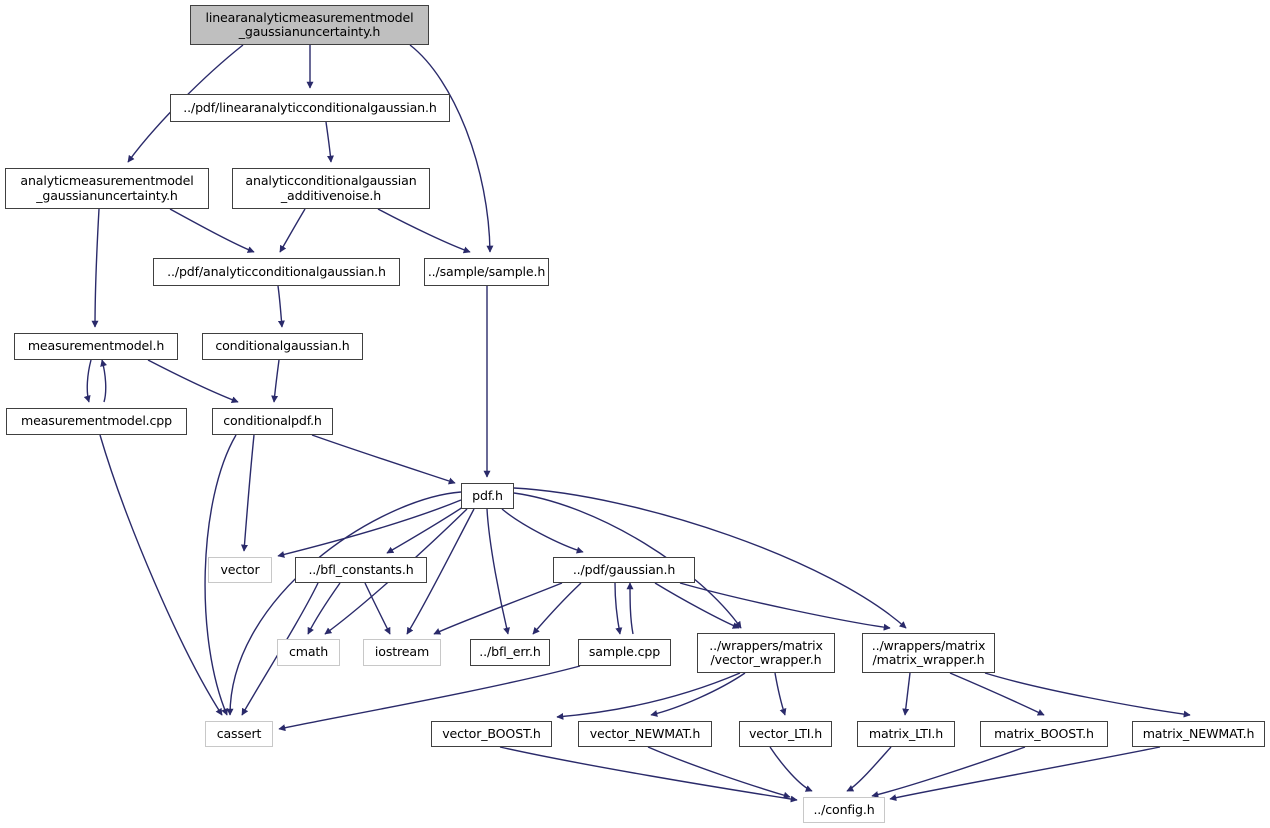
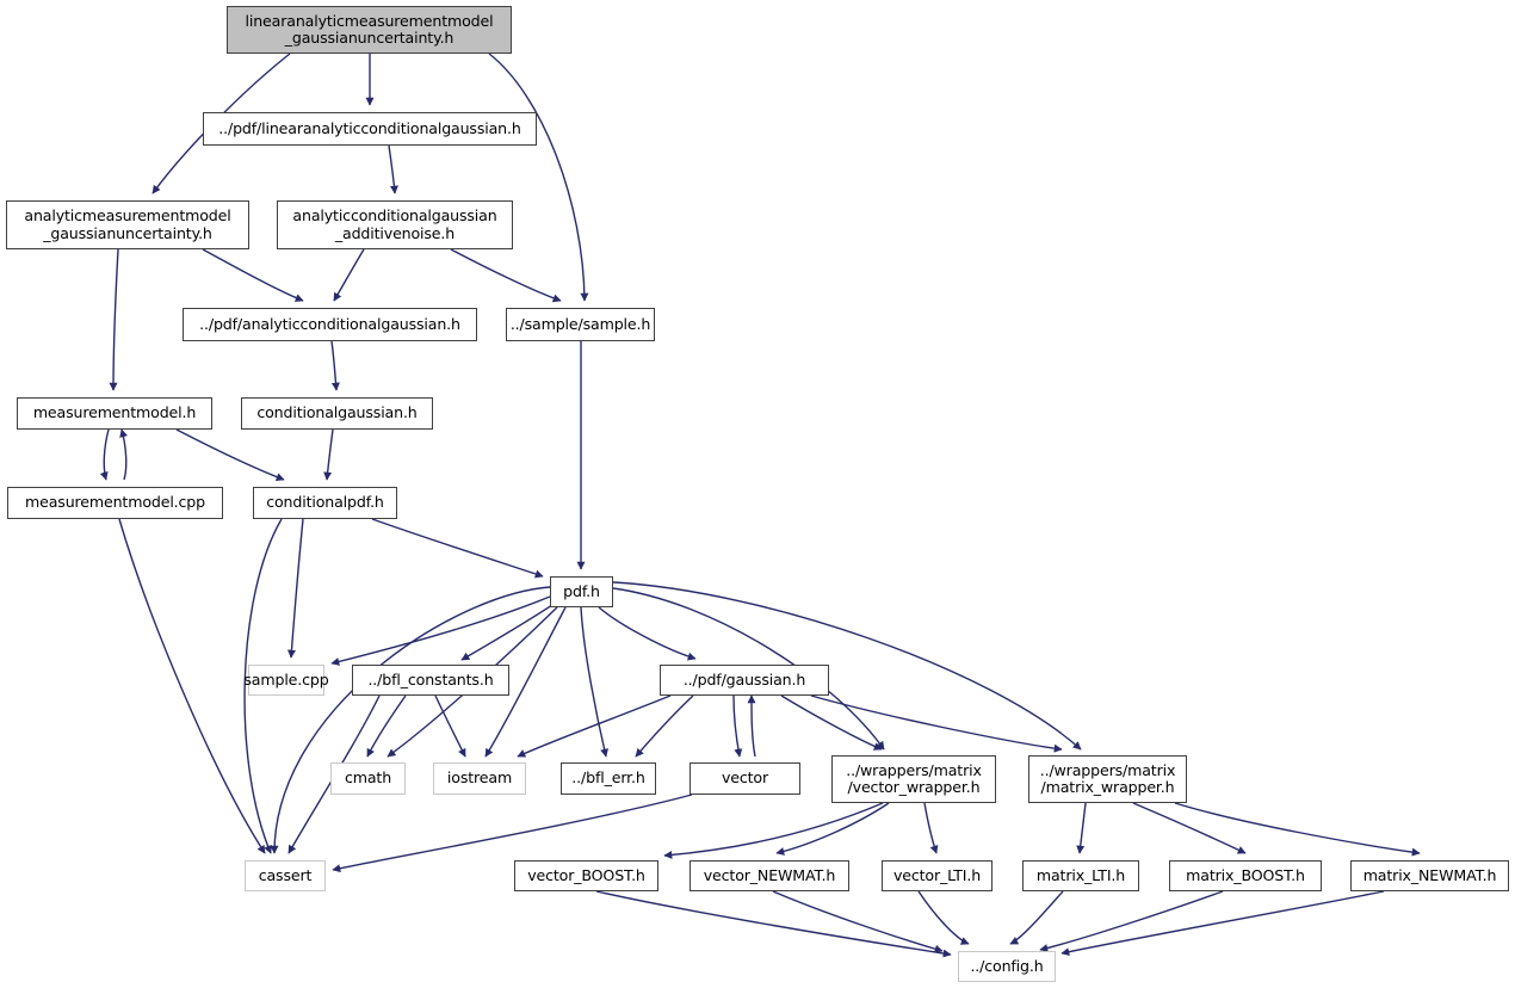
  linearanalyticmeasurementmodel
  _gaussianuncertainty.h
  ../pdf/linearanalyticconditionalgaussian.h
  analyticmeasurementmodel
  _gaussianuncertainty.h
  analyticconditionalgaussian
  _additivenoise.h
  ../pdf/analyticconditionalgaussian.h
  ../sample/sample.h
  measurementmodel.h
  conditionalgaussian.h
  measurementmodel.cpp
  conditionalpdf.h
  pdf.h
- vector
+ sample.cpp
  ../bfl_constants.h
  ../pdf/gaussian.h
  cmath
  iostream
  ../bfl_err.h
- sample.cpp
+ vector
  ../wrappers/matrix
  /vector_wrapper.h
  ../wrappers/matrix
  /matrix_wrapper.h
  cassert
  vector_BOOST.h
  vector_NEWMAT.h
  vector_LTI.h
  matrix_LTI.h
  matrix_BOOST.h
  matrix_NEWMAT.h
  ../config.h
